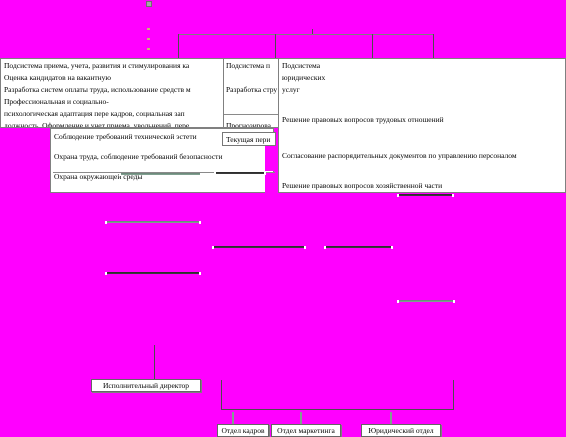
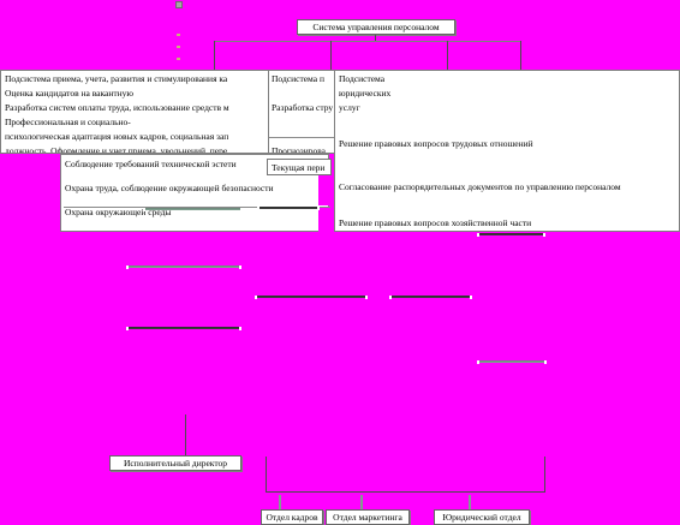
+ Система управления персоналом
  Подсистема приема, учета, развития и стимулирования ка
  Оценка кандидатов на вакантную
  Разработка систем оплаты труда, использование средств м
  Профессиональная и социально-
- психологическая адаптация пере кадров, социальная зап
+ психологическая адаптация новых кадров, социальная зап
  должность. Оформление и учет приема, увольнений, пере
  Подсистема п
  Разработка стру
  Прогнозирова
  Подсистема
  юридических
  услуг
  Решение правовых вопросов трудовых отношений
  Согласование распорядительных документов по управлению персоналом
  Решение правовых вопросов хозяйственной части
  Соблюдение требований технической эстети
- Охрана труда, соблюдение требований безопасности
+ Охрана труда, соблюдение окружающей безопасности
  Охрана окружающей среды
  Текущая пери
  Исполнительный директор
  Отдел кадров
  Отдел маркетинга
  Юридический отдел
